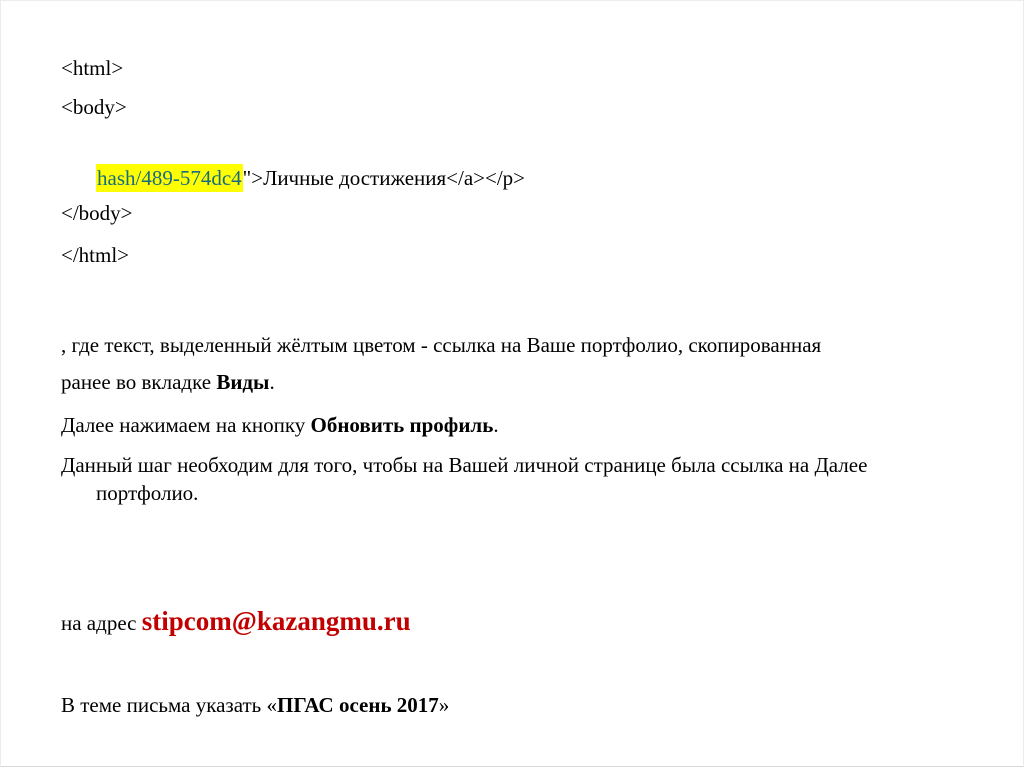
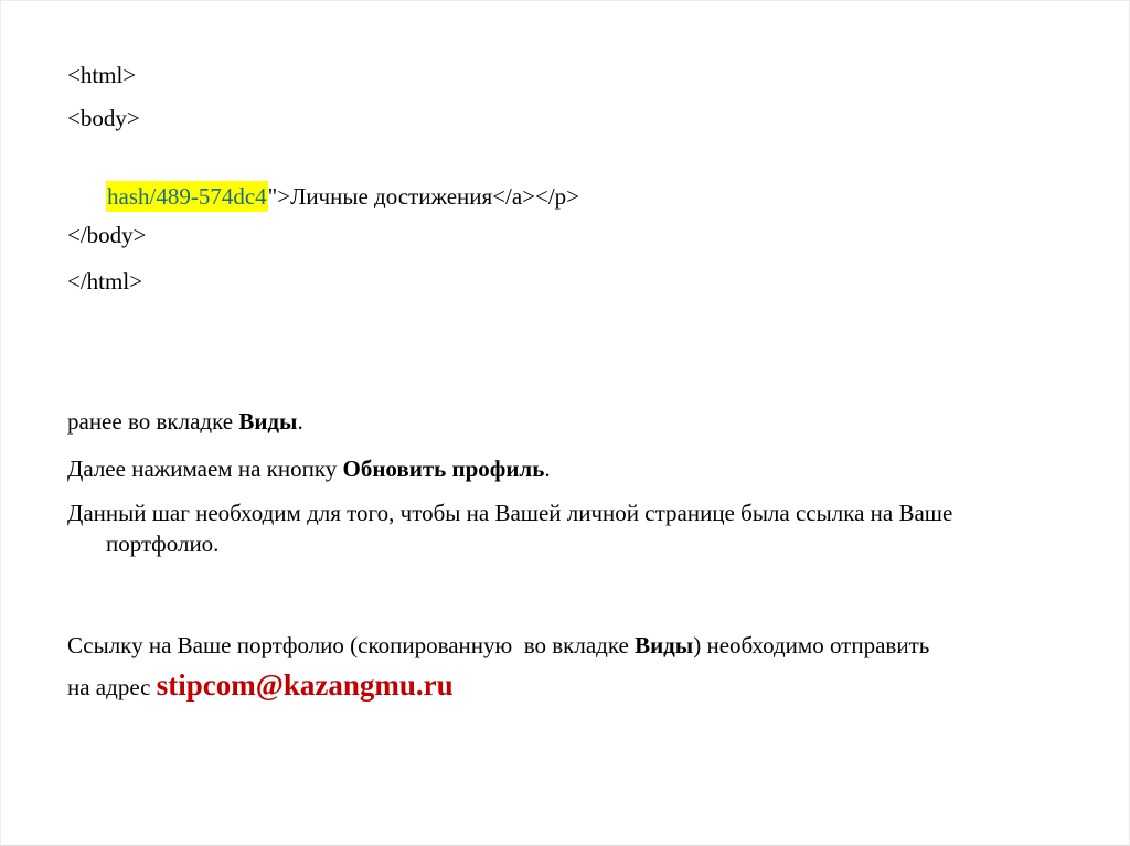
  <html>
  <body>
  hash/489-574dc4">Личные достижения</a></p>
  </body>
  </html>
- , где текст, выделенный жёлтым цветом - ссылка на Ваше портфолио, скопированная
  ранее во вкладке Виды.
  Далее нажимаем на кнопку Обновить профиль.
- Данный шаг необходим для того, чтобы на Вашей личной странице была ссылка на Далее
+ Данный шаг необходим для того, чтобы на Вашей личной странице была ссылка на Ваше
  портфолио.
+ Ссылку на Ваше портфолио (скопированную во вкладке Виды) необходимо отправить
  на адрес stipcom@kazangmu.ru
- В теме письма указать «ПГАС осень 2017»
